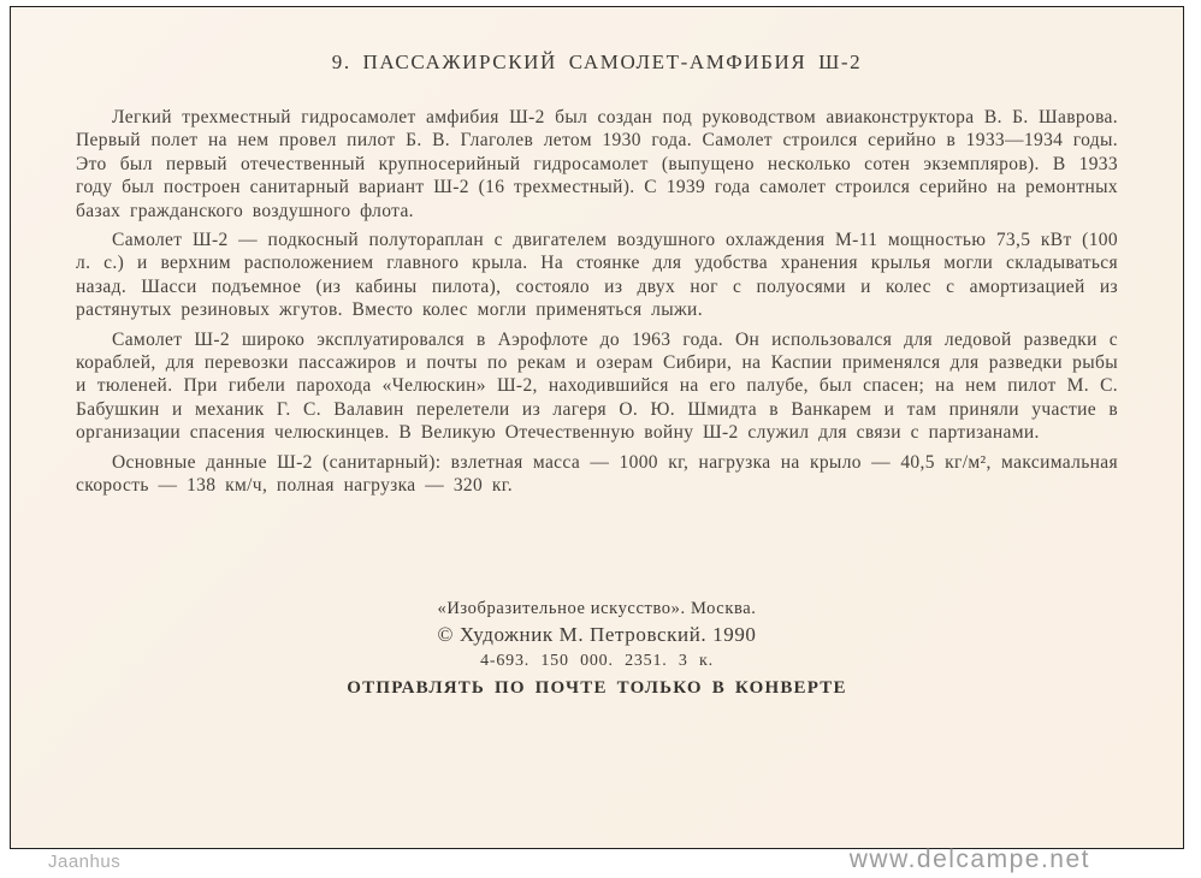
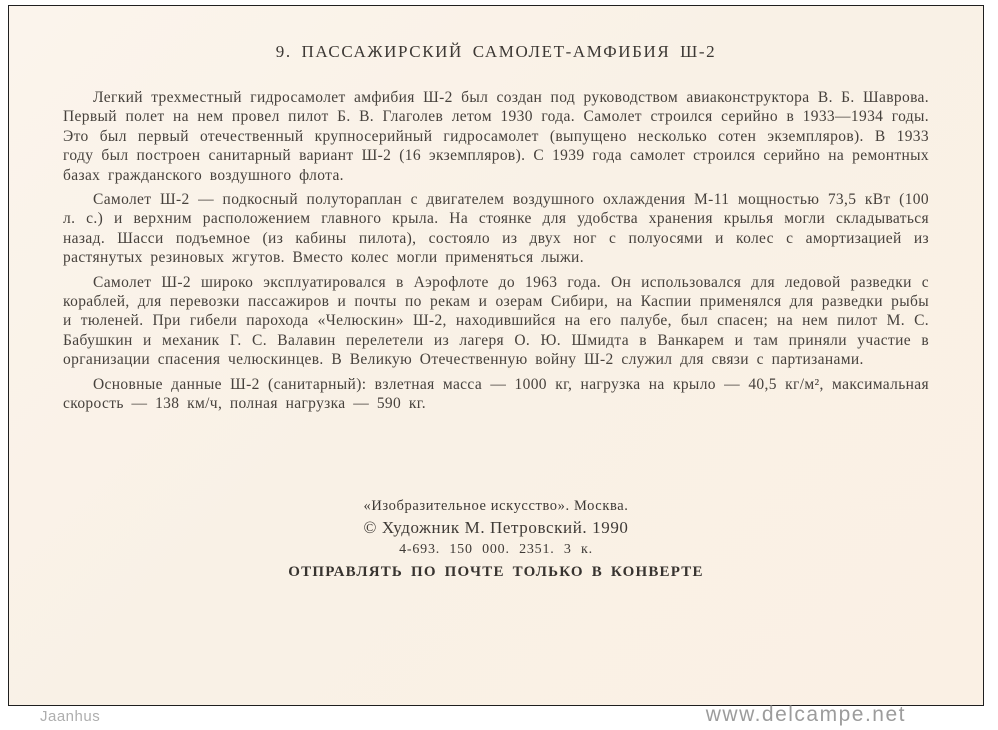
  9. ПАССАЖИРСКИЙ САМОЛЕТ-АМФИБИЯ Ш-2
- Легкий трехместный гидросамолет амфибия Ш-2 был создан под руководством авиаконструктора В. Б. Шаврова. Первый полет на нем провел пилот Б. В. Глаголев летом 1930 года. Самолет строился серийно в 1933—1934 годы. Это был первый отечественный крупносерийный гидросамолет (выпущено несколько сотен экземпляров). В 1933 году был построен санитарный вариант Ш-2 (16 трехместный). С 1939 года самолет строился серийно на ремонтных базах гражданского воздушного флота.
+ Легкий трехместный гидросамолет амфибия Ш-2 был создан под руководством авиаконструктора В. Б. Шаврова. Первый полет на нем провел пилот Б. В. Глаголев летом 1930 года. Самолет строился серийно в 1933—1934 годы. Это был первый отечественный крупносерийный гидросамолет (выпущено несколько сотен экземпляров). В 1933 году был построен санитарный вариант Ш-2 (16 экземпляров). С 1939 года самолет строился серийно на ремонтных базах гражданского воздушного флота.
  Самолет Ш-2 — подкосный полутораплан с двигателем воздушного охлаждения М-11 мощностью 73,5 кВт (100 л. с.) и верхним расположением главного крыла. На стоянке для удобства хранения крылья могли складываться назад. Шасси подъемное (из кабины пилота), состояло из двух ног с полуосями и колес с амортизацией из растянутых резиновых жгутов. Вместо колес могли применяться лыжи.
  Самолет Ш-2 широко эксплуатировался в Аэрофлоте до 1963 года. Он использовался для ледовой разведки с кораблей, для перевозки пассажиров и почты по рекам и озерам Сибири, на Каспии применялся для разведки рыбы и тюленей. При гибели парохода «Челюскин» Ш-2, находившийся на его палубе, был спасен; на нем пилот М. С. Бабушкин и механик Г. С. Валавин перелетели из лагеря О. Ю. Шмидта в Ванкарем и там приняли участие в организации спасения челюскинцев. В Великую Отечественную войну Ш-2 служил для связи с партизанами.
- Основные данные Ш-2 (санитарный): взлетная масса — 1000 кг, нагрузка на крыло — 40,5 кг/м², максимальная скорость — 138 км/ч, полная нагрузка — 320 кг.
+ Основные данные Ш-2 (санитарный): взлетная масса — 1000 кг, нагрузка на крыло — 40,5 кг/м², максимальная скорость — 138 км/ч, полная нагрузка — 590 кг.
  «Изобразительное искусство». Москва.
  © Художник М. Петровский. 1990
  4-693. 150 000. 2351. 3 к.
  ОТПРАВЛЯТЬ ПО ПОЧТЕ ТОЛЬКО В КОНВЕРТЕ
  Jaanhus
  www.delcampe.net
